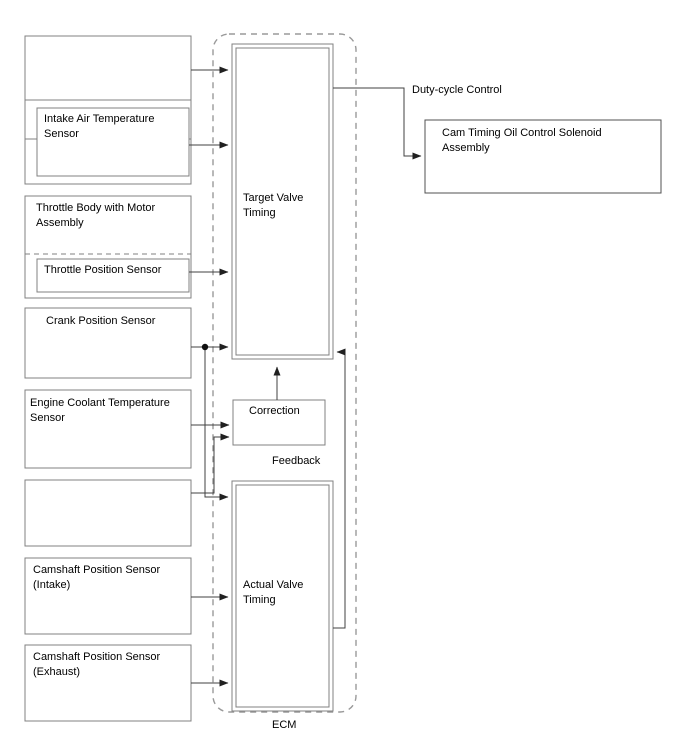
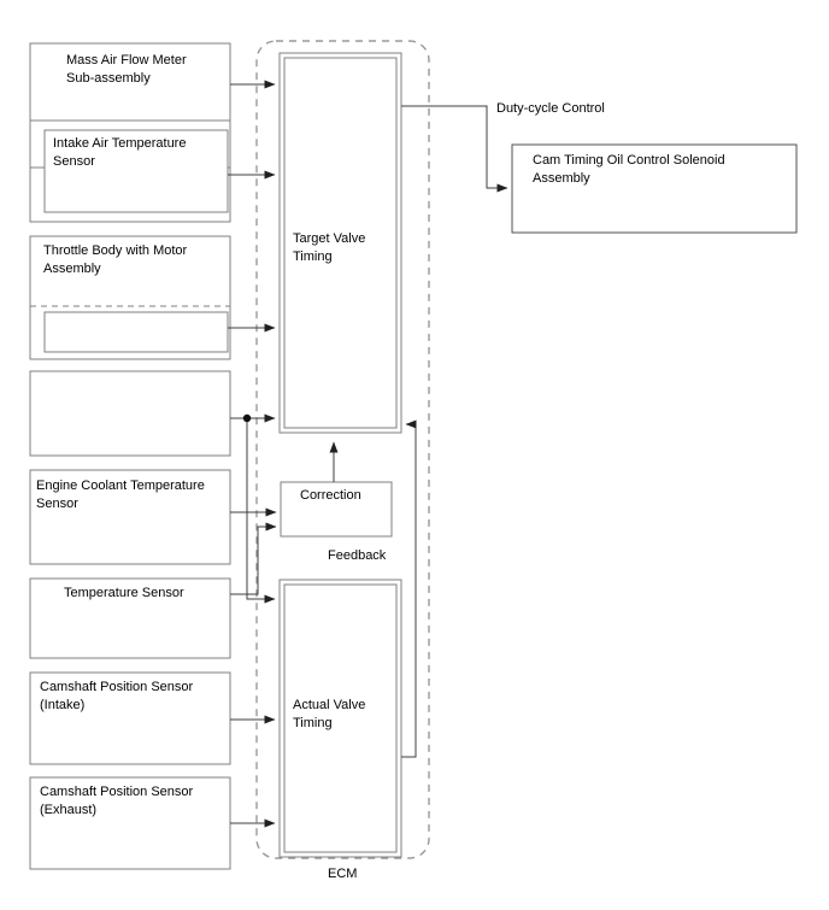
+ Mass Air Flow Meter
+ Sub-assembly
  Intake Air Temperature
  Sensor
  Throttle Body with Motor
  Assembly
- Throttle Position Sensor
- Crank Position Sensor
  Engine Coolant Temperature
  Sensor
+ Temperature Sensor
  Camshaft Position Sensor
  (Intake)
  Camshaft Position Sensor
  (Exhaust)
  Target Valve
  Timing
  Correction
  Actual Valve
  Timing
  Cam Timing Oil Control Solenoid
  Assembly
  Duty-cycle Control
  Feedback
  ECM
